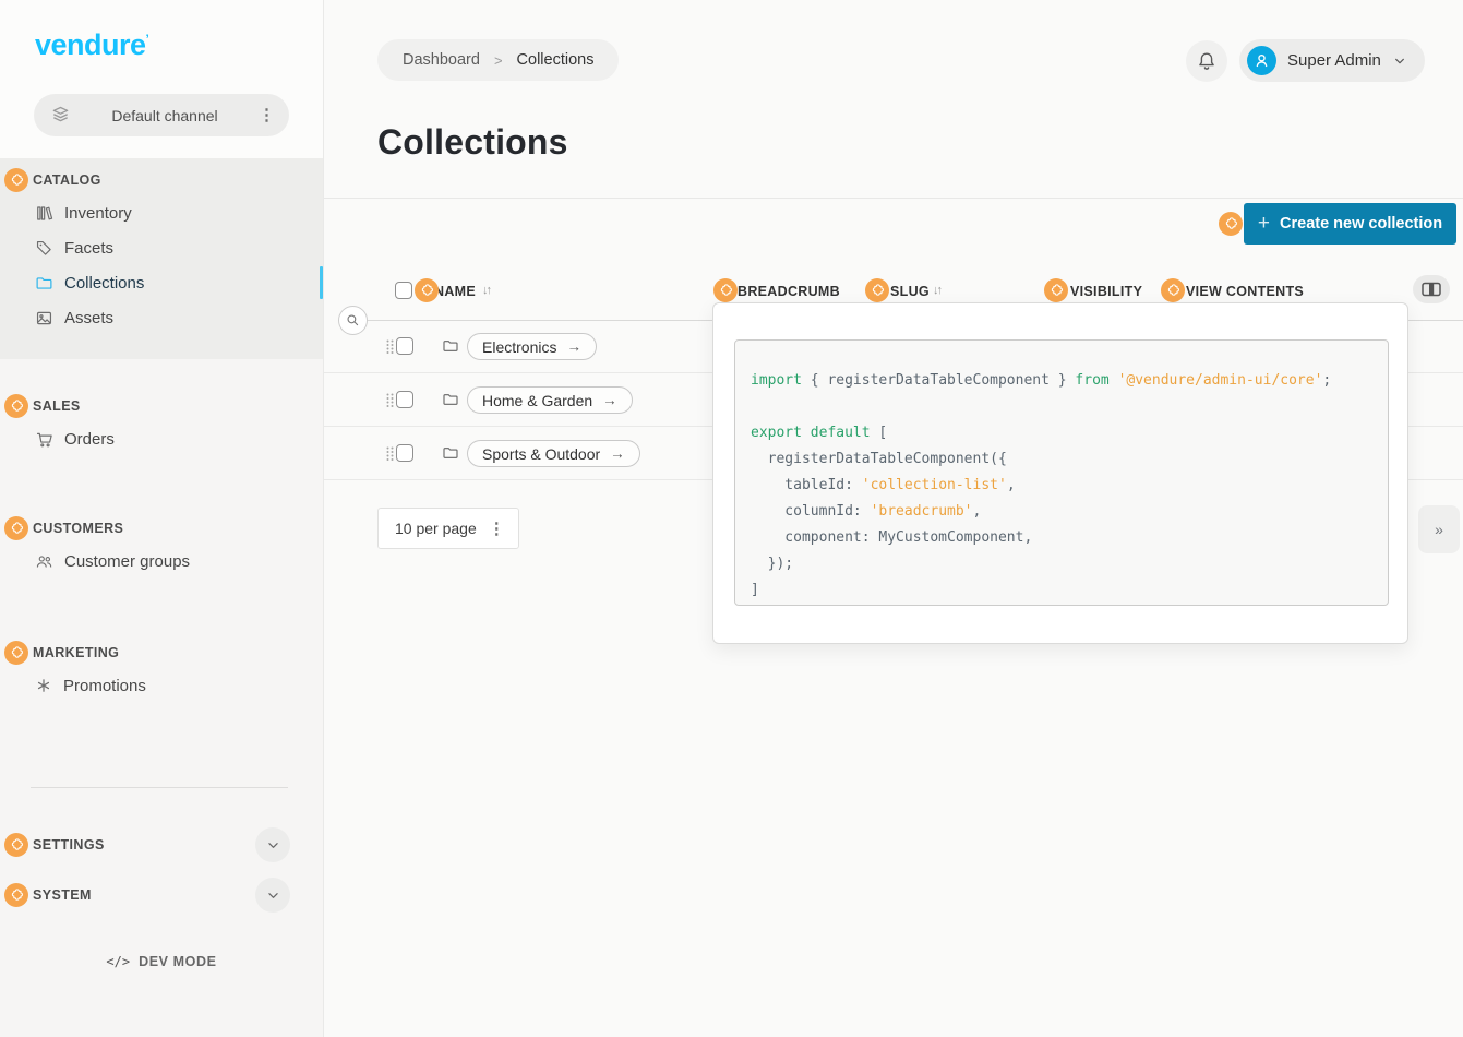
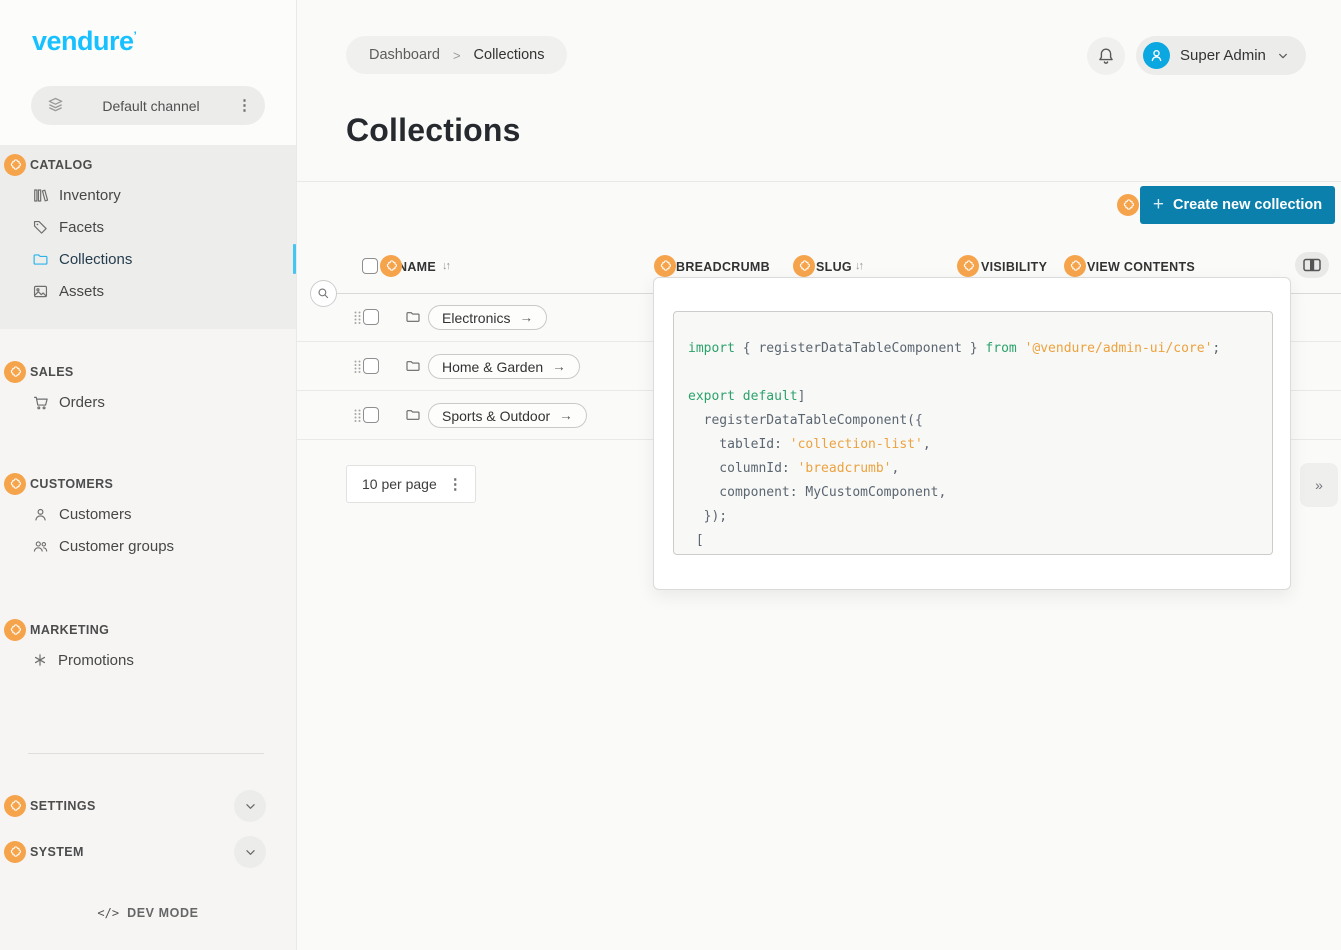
  vendure’
  Default channel
  ⋮
  CATALOG
  Inventory
  Facets
  Collections
  Assets
  SALES
  Orders
  CUSTOMERS
+ Customers
  Customer groups
  MARKETING
  Promotions
  SETTINGS
  SYSTEM
  </>
  DEV MODE
  Dashboard
  >
  Collections
  Super Admin
  Collections
  +
  Create new collection
  NAME
  ↓↑
  BREADCRUMB
  SLUG
  ↓↑
  VISIBILITY
  VIEW CONTENTS
  Electronics
  →
  Home & Garden
  →
  Sports & Outdoor
  →
  10 per page
  ⋮
  »
  import { registerDataTableComponent } from '@vendure/admin-ui/core';
- export default [
+ export default]
  registerDataTableComponent({
  tableId: 'collection-list',
  columnId: 'breadcrumb',
  component: MyCustomComponent,
  });
- ]
+ [
